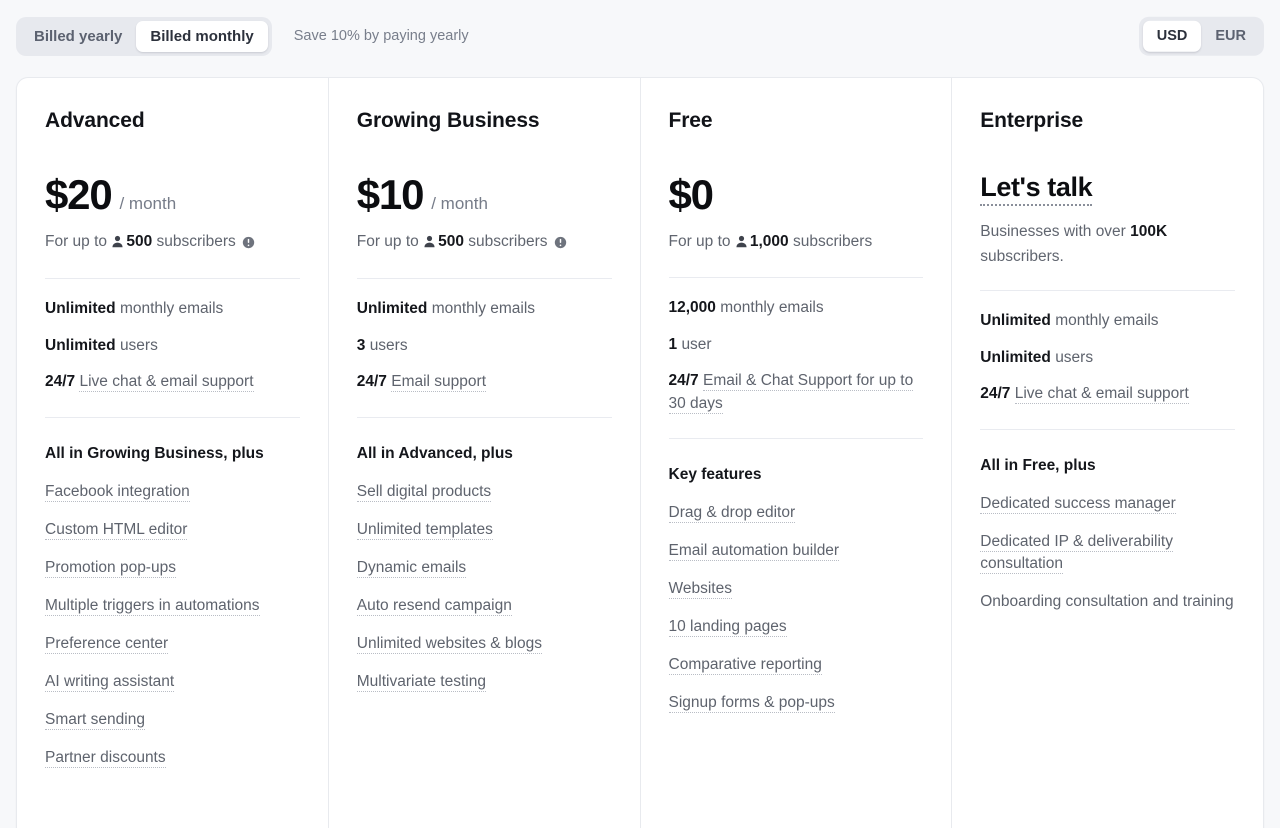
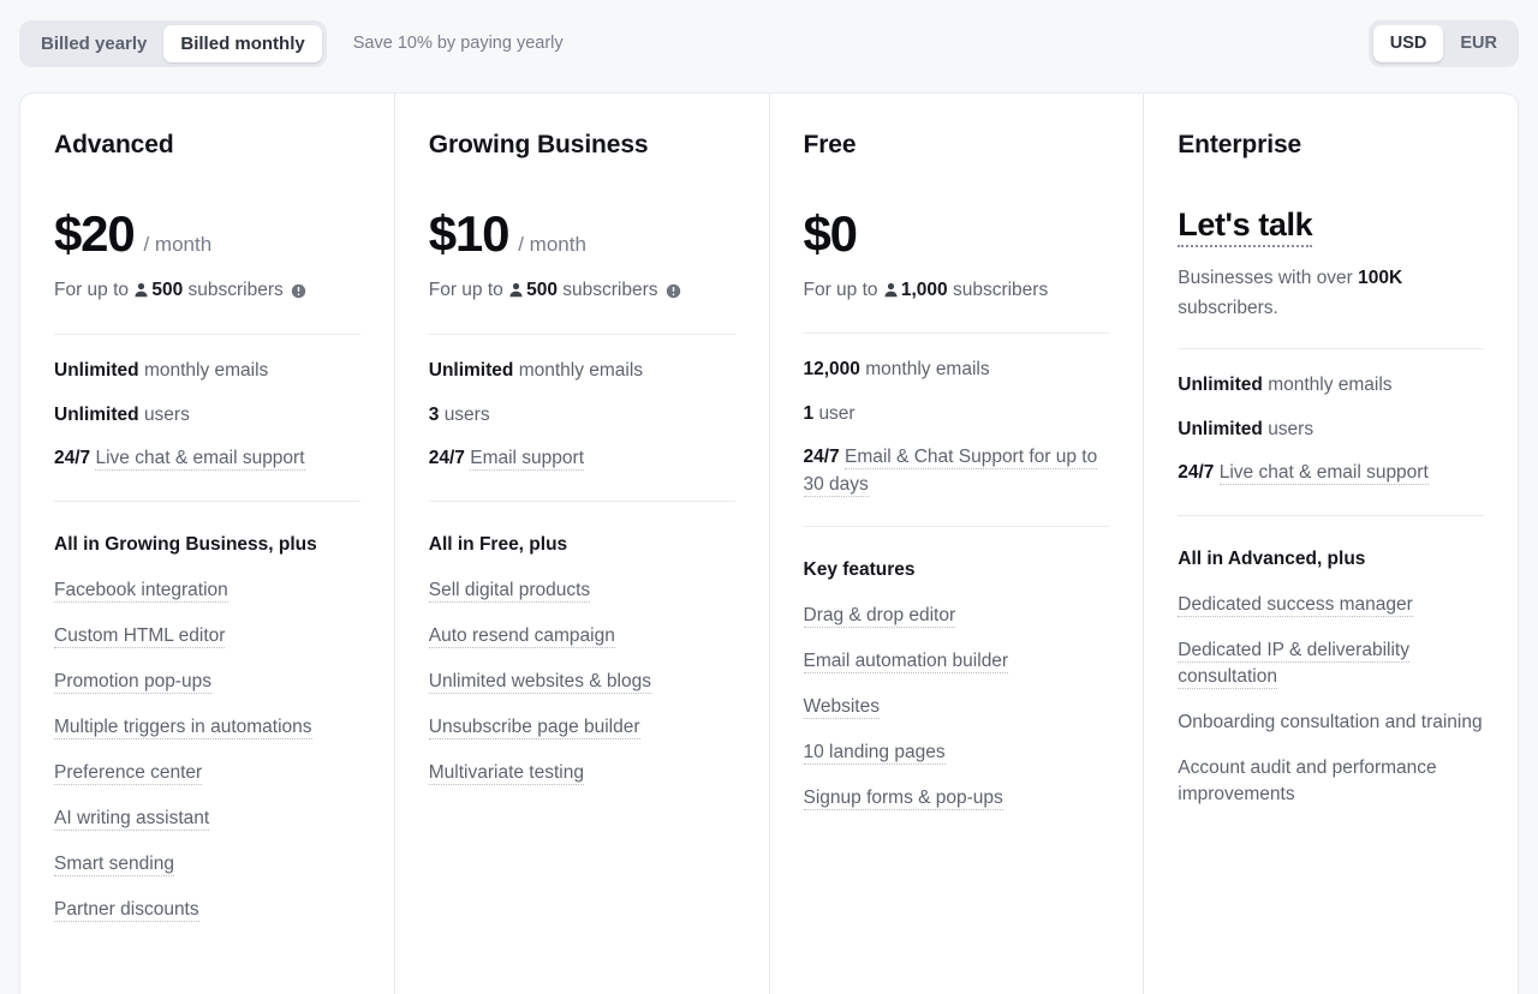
  Billed yearly
  Billed monthly
  Save 10% by paying yearly
  USD
  EUR
  Advanced
  $20
  / month
  For up to 500 subscribers
  Unlimited monthly emails
  Unlimited users
  24/7 Live chat & email support
  All in Growing Business, plus
  Facebook integration
  Custom HTML editor
  Promotion pop-ups
  Multiple triggers in automations
  Preference center
  AI writing assistant
  Smart sending
  Partner discounts
  Growing Business
  $10
  / month
  For up to 500 subscribers
  Unlimited monthly emails
  3 users
  24/7 Email support
- All in Advanced, plus
+ All in Free, plus
  Sell digital products
- Unlimited templates
- Dynamic emails
  Auto resend campaign
  Unlimited websites & blogs
+ Unsubscribe page builder
  Multivariate testing
  Free
  $0
  For up to 1,000 subscribers
  12,000 monthly emails
  1 user
  24/7 Email & Chat Support for up to 30 days
  Key features
  Drag & drop editor
  Email automation builder
  Websites
  10 landing pages
- Comparative reporting
  Signup forms & pop-ups
  Enterprise
  Let's talk
  Businesses with over 100K subscribers.
  Unlimited monthly emails
  Unlimited users
  24/7 Live chat & email support
- All in Free, plus
+ All in Advanced, plus
  Dedicated success manager
  Dedicated IP & deliverability consultation
  Onboarding consultation and training
+ Account audit and performance improvements
